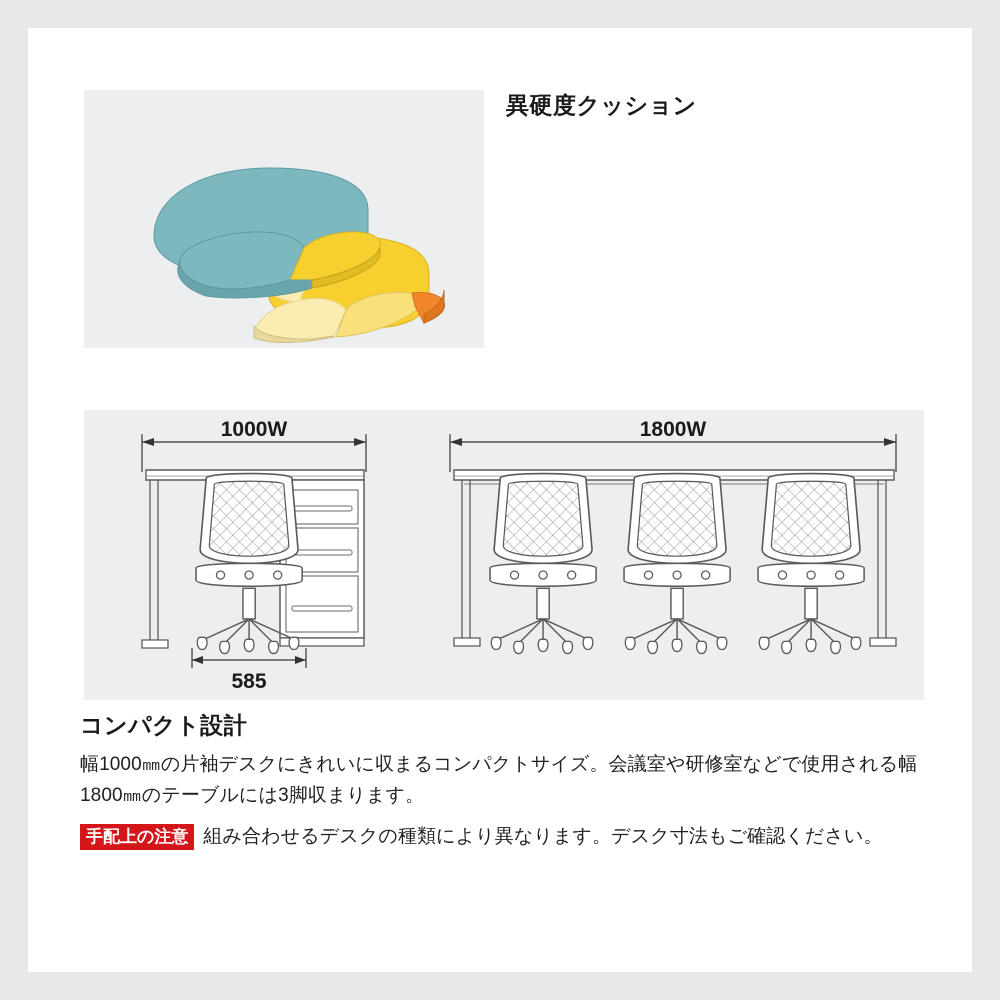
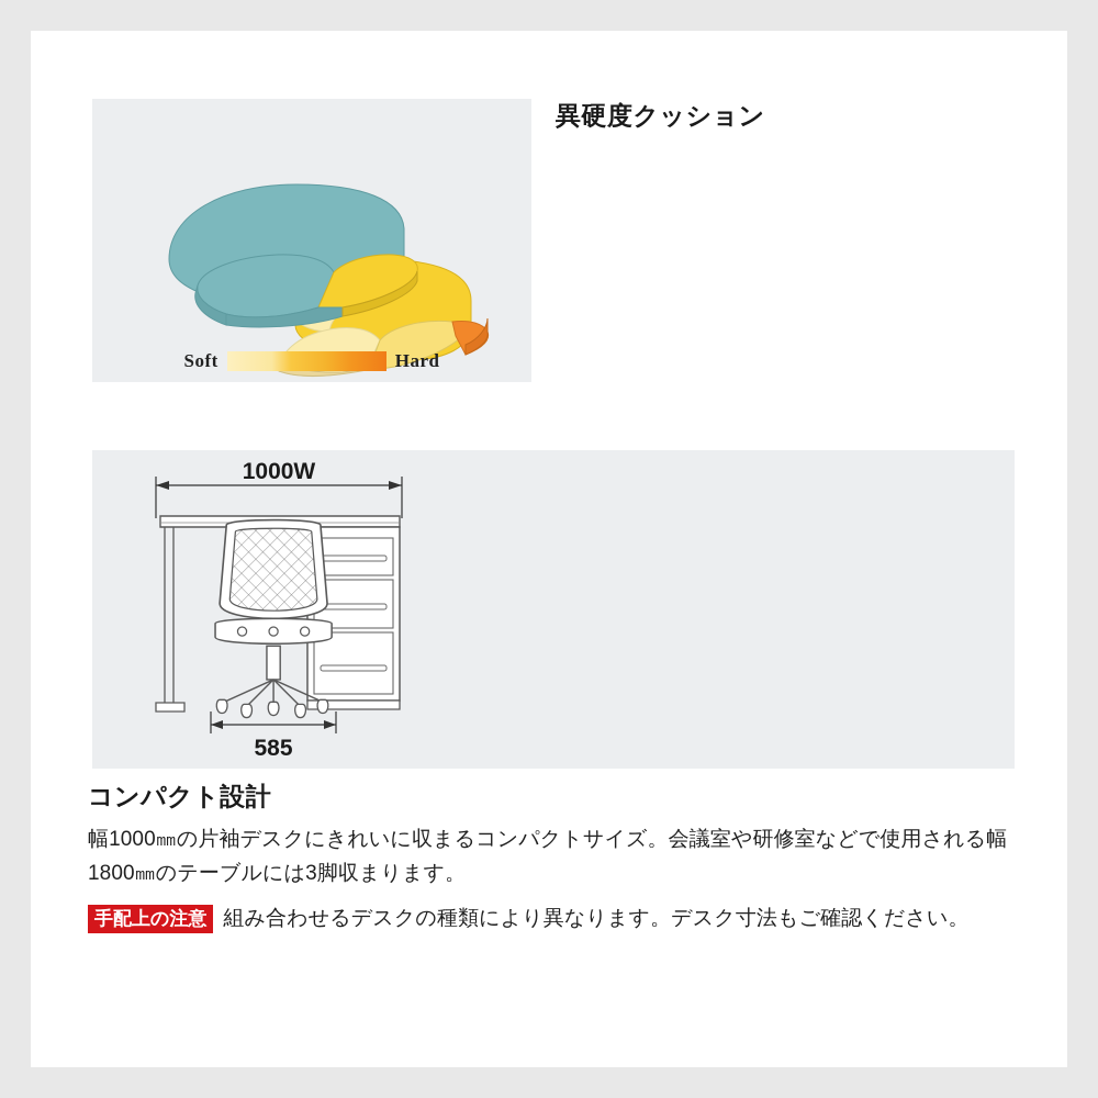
+ Soft
+ Hard
  異硬度クッション
  1000W
  585
- 1800W
  コンパクト設計
  幅1000㎜の片袖デスクにきれいに収まるコンパクトサイズ。会議室や研修室などで使用される幅1800㎜のテーブルには3脚収まります。
  手配上の注意
  組み合わせるデスクの種類により異なります。デスク寸法もご確認ください。
